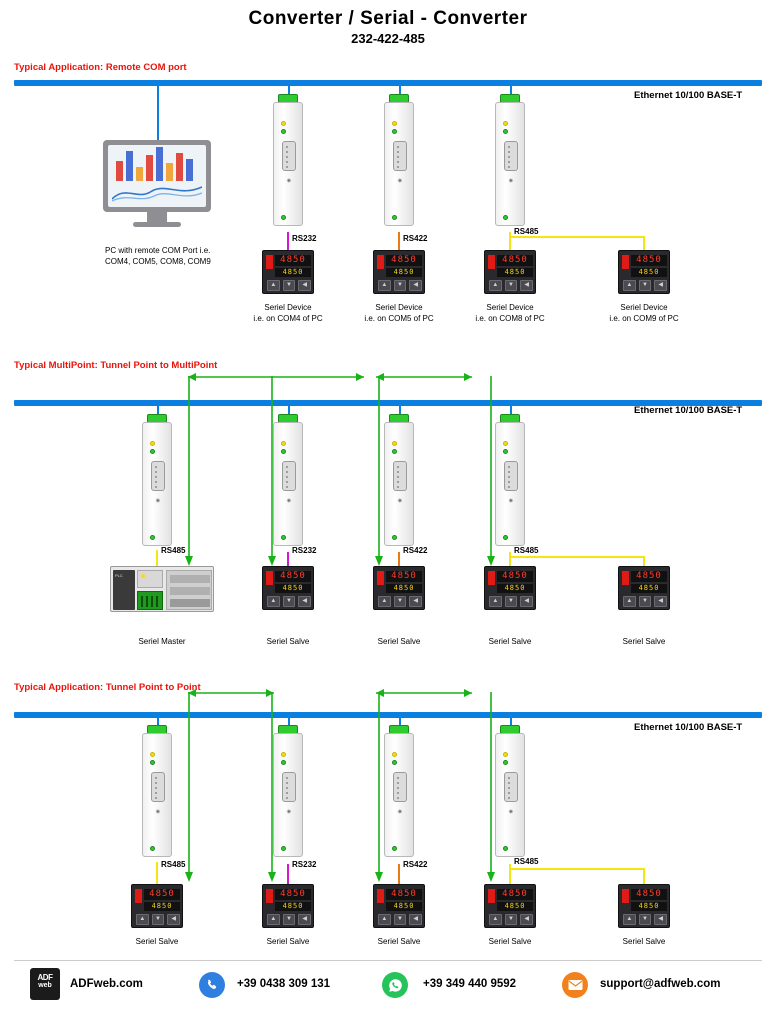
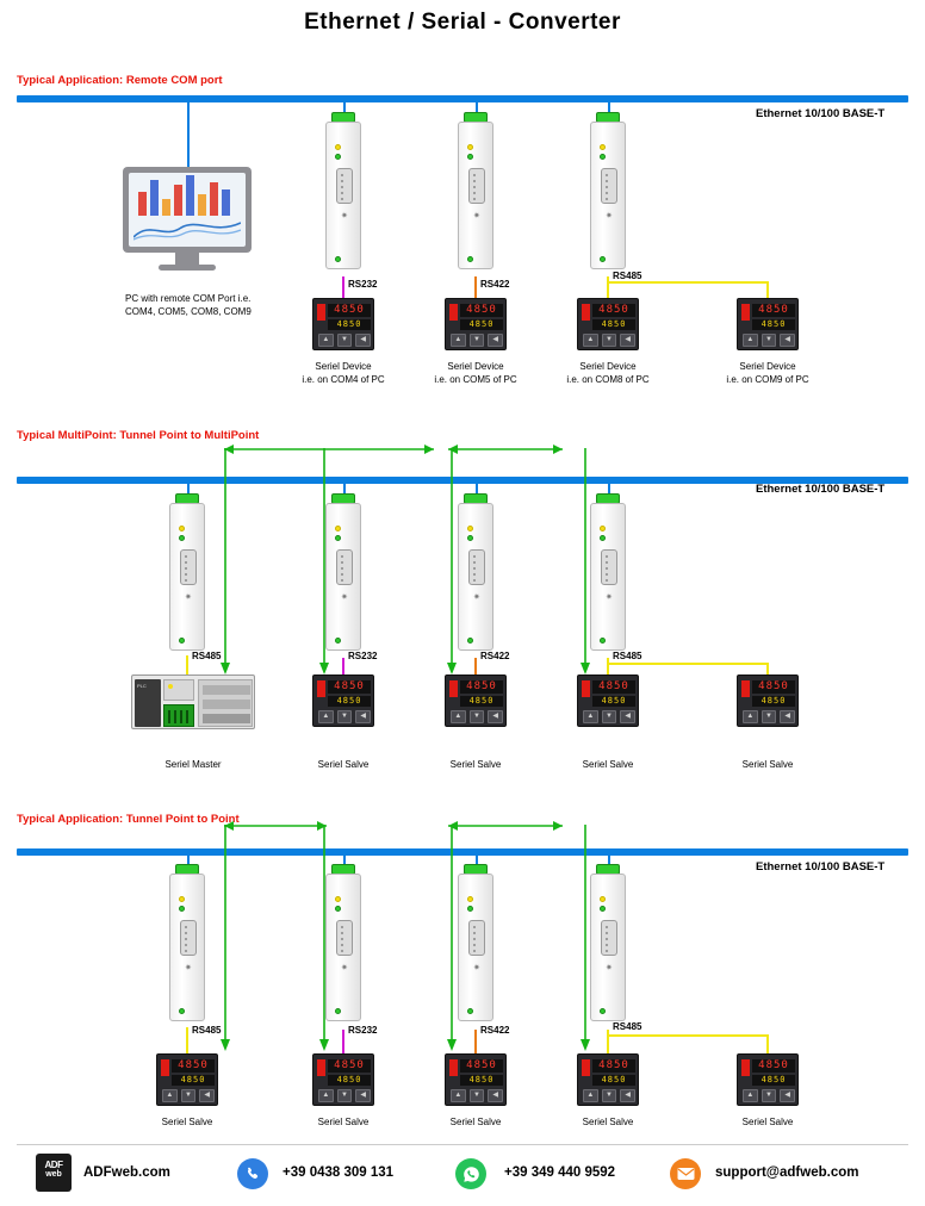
- Converter / Serial - Converter
+ Ethernet / Serial - Converter
- 232-422-485
  Typical Application: Remote COM port
  Ethernet 10/100 BASE-T
  PC with remote COM Port i.e. COM4, COM5, COM8, COM9
  RS232
  RS422
  RS485
  4850
  4850
  4850
  4850
  4850
  4850
  4850
  4850
  Seriel Device
  i.e. on COM4 of PC
  Seriel Device
  i.e. on COM5 of PC
  Seriel Device
  i.e. on COM8 of PC
  Seriel Device
  i.e. on COM9 of PC
  Typical MultiPoint: Tunnel Point to MultiPoint
  Ethernet 10/100 BASE-T
  RS485
  RS232
  RS422
  RS485
  4850
  4850
  4850
  4850
  4850
  4850
  4850
  4850
  Seriel Master
  Seriel Salve
  Seriel Salve
  Seriel Salve
  Seriel Salve
  Typical Application: Tunnel Point to Point
  Ethernet 10/100 BASE-T
  RS485
  RS232
  RS422
  RS485
  4850
  4850
  4850
  4850
  4850
  4850
  4850
  4850
  4850
  4850
  Seriel Salve
  Seriel Salve
  Seriel Salve
  Seriel Salve
  Seriel Salve
  ADF
  ADFweb.com
  +39 0438 309 131
  +39 349 440 9592
  support@adfweb.com
